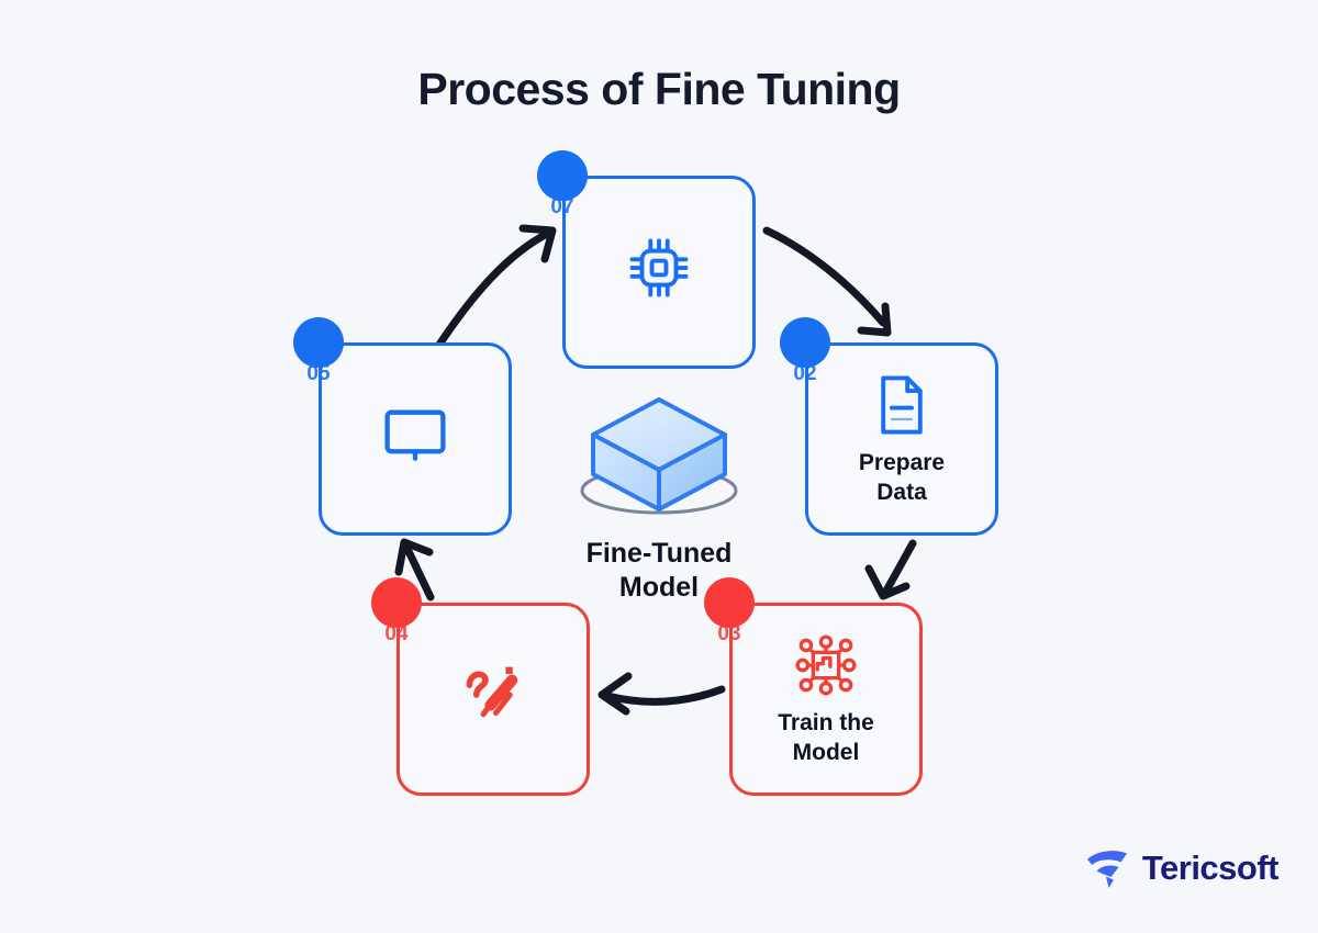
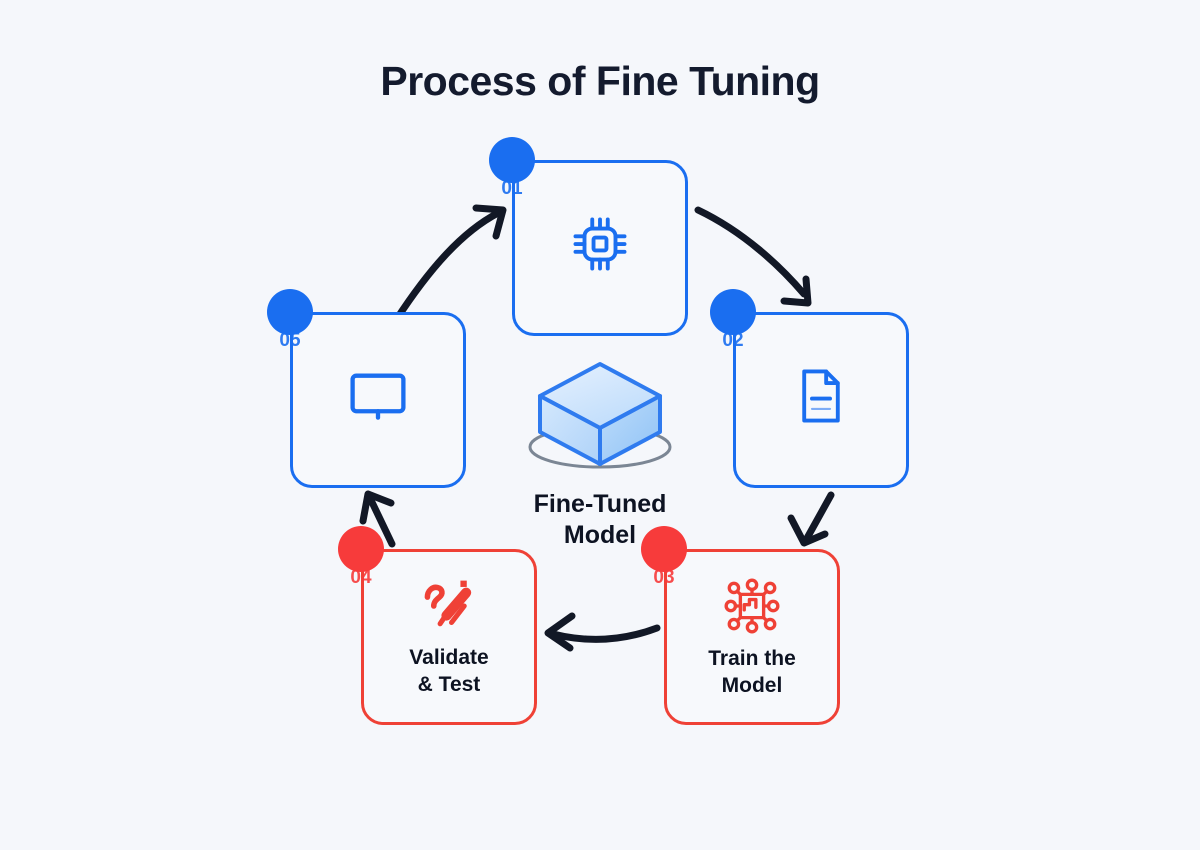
  Process of Fine Tuning
- 07
+ 01
  02
- Prepare
- Data
  03
  Train the
  Model
  04
+ Validate
+ & Test
  05
  Fine-Tuned
  Model
- Tericsoft
